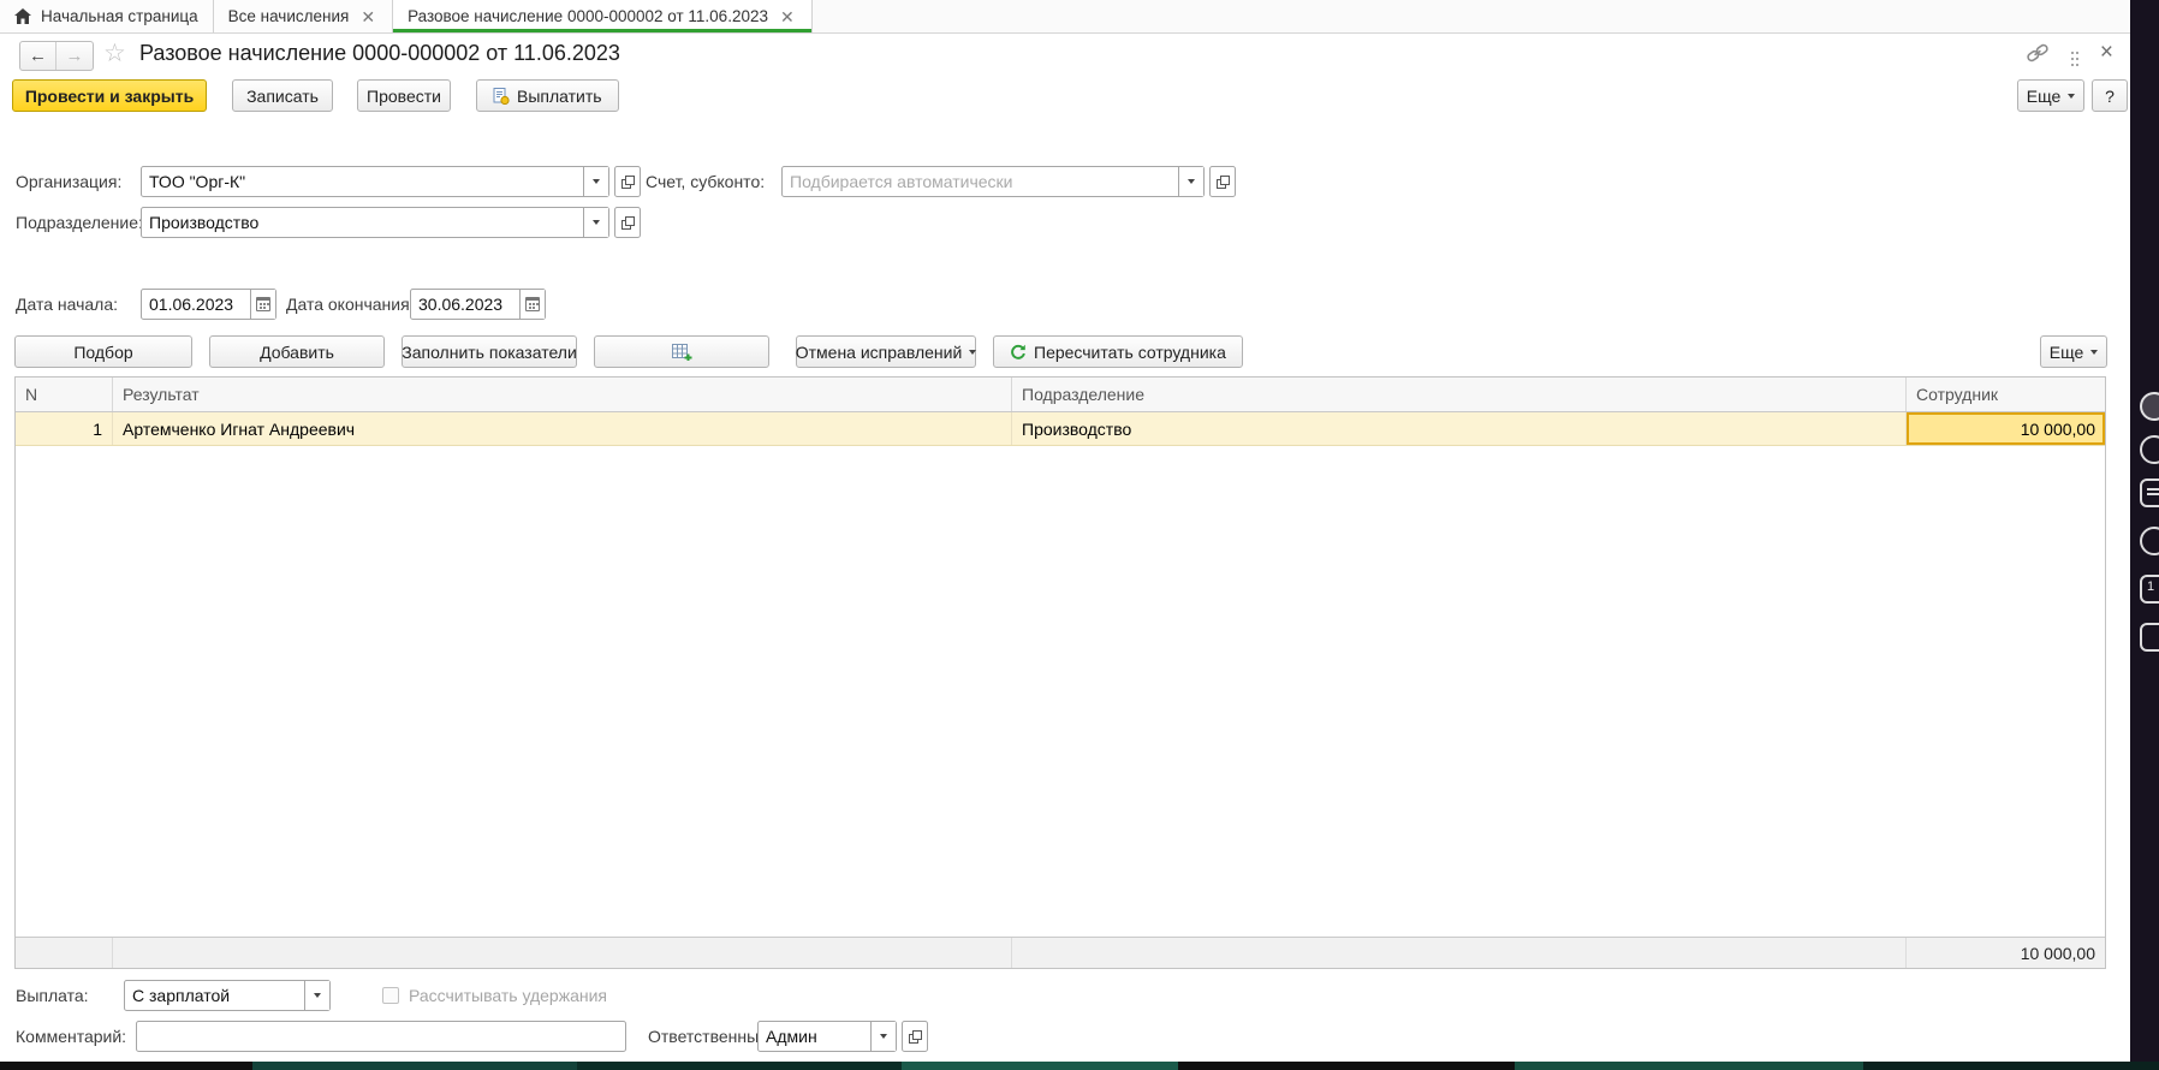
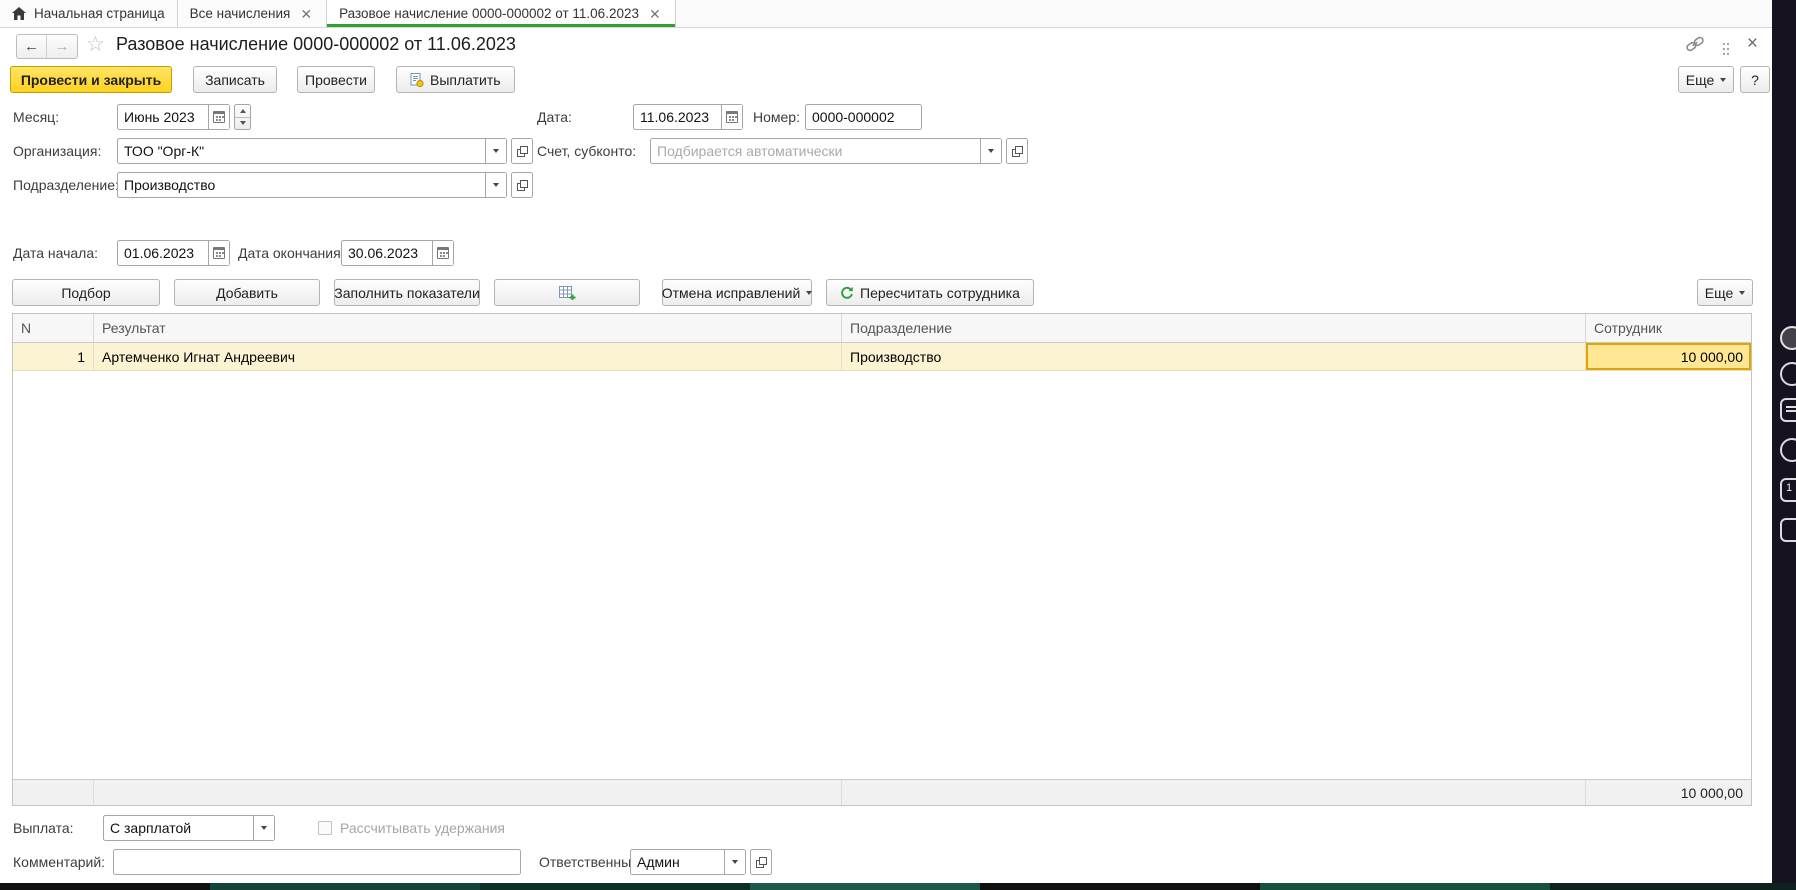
  Начальная страница
  Все начисления
  ✕
  Разовое начисление 0000-000002 от 11.06.2023
  ✕
  ←
  →
  ☆
  Разовое начисление 0000-000002 от 11.06.2023
  ×
  Провести и закрыть
  Записать
  Провести
  Выплатить
  Еще
  ?
+ Месяц:
+ Июнь 2023
+ Дата:
+ 11.06.2023
+ Номер:
+ 0000-000002
  Организация:
  ТОО "Орг-К"
  Счет, субконто:
  Подбирается автоматически
  Подразделение
  Производство
  Дата начала:
  01.06.2023
  Дата окончания
  30.06.2023
  Подбор
  Добавить
  Заполнить показатели
  Отмена исправлений
  Пересчитать сотрудника
  Еще
  N
  Результат
  Подразделение
  Сотрудник
  1
  Артемченко Игнат Андреевич
  Производство
  10 000,00
  10 000,00
  Выплата:
  С зарплатой
  Рассчитывать удержания
  Комментарий:
  Ответственны
  Админ
